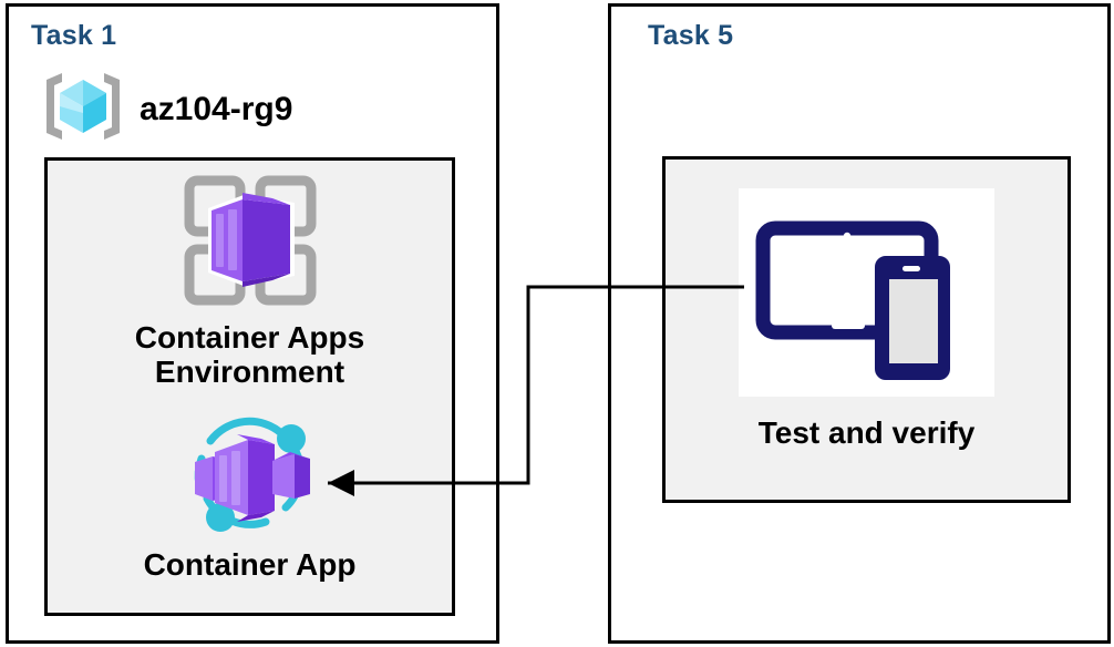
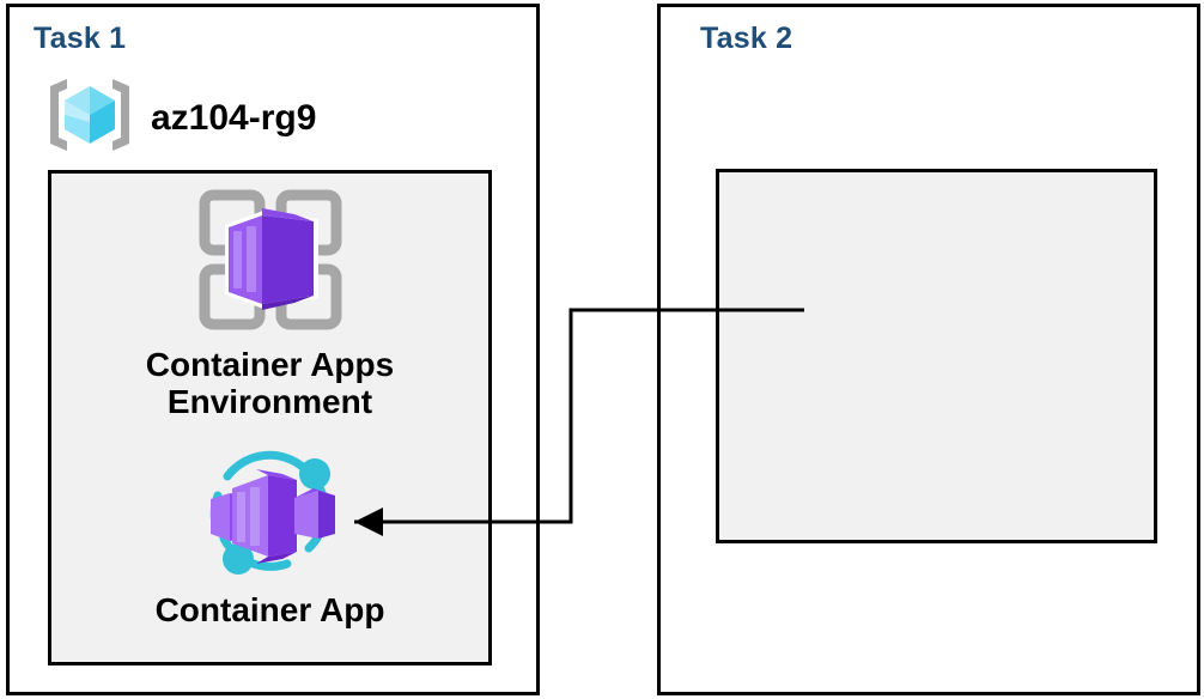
  Task 1
  az104-rg9
  Container Apps
  Environment
  Container App
- Task 5
+ Task 2
- Test and verify
